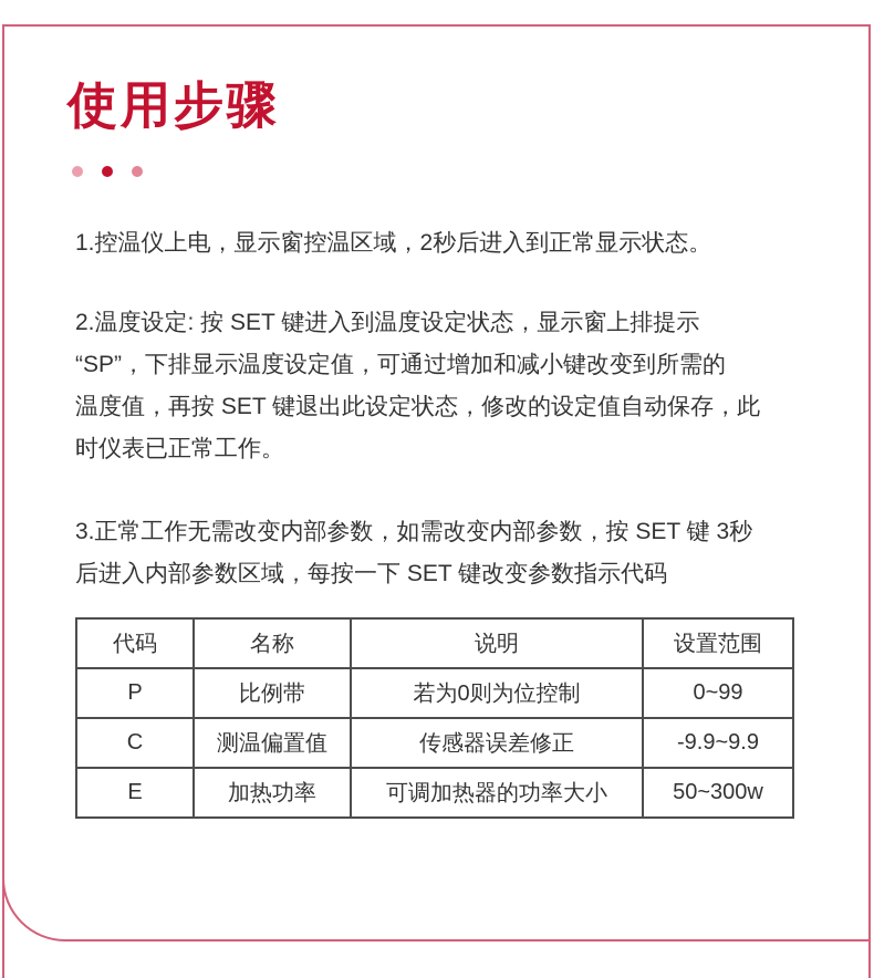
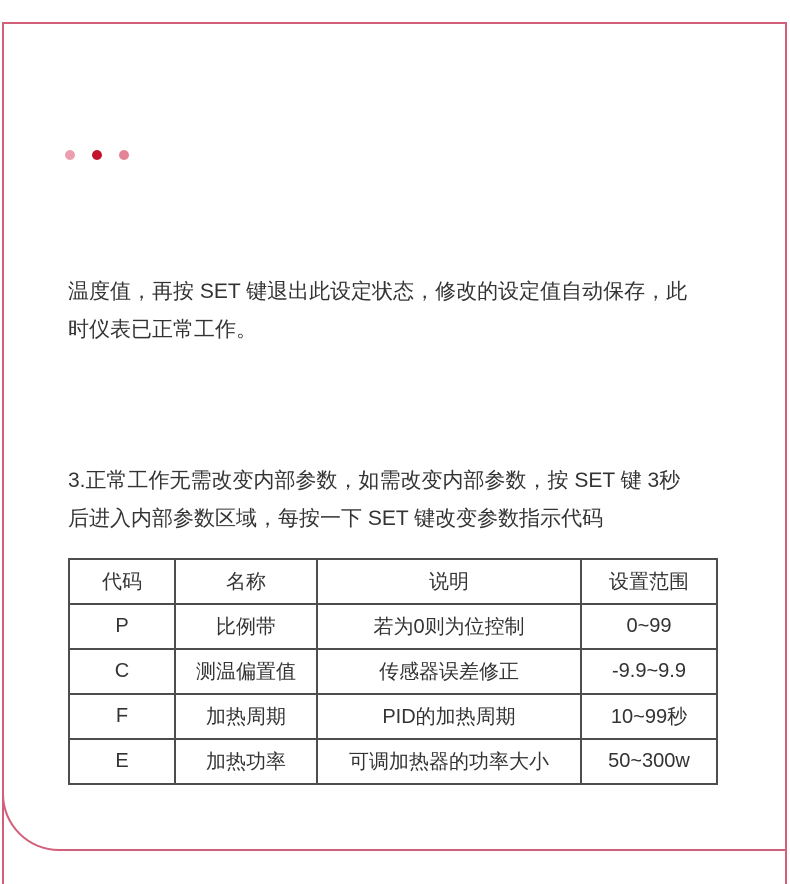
- 使用步骤
- 1.控温仪上电，显示窗控温区域，2秒后进入到正常显示状态。
- 2.温度设定: 按 SET 键进入到温度设定状态，显示窗上排提示
- “SP”，下排显示温度设定值，可通过增加和减小键改变到所需的
  温度值，再按 SET 键退出此设定状态，修改的设定值自动保存，此
  时仪表已正常工作。
  3.正常工作无需改变内部参数，如需改变内部参数，按 SET 键 3秒
  后进入内部参数区域，每按一下 SET 键改变参数指示代码
  代码	名称	说明	设置范围
  P	比例带	若为0则为位控制	0~99
  C	测温偏置值	传感器误差修正	-9.9~9.9
+ F	加热周期	PID的加热周期	10~99秒
  E	加热功率	可调加热器的功率大小	50~300w
